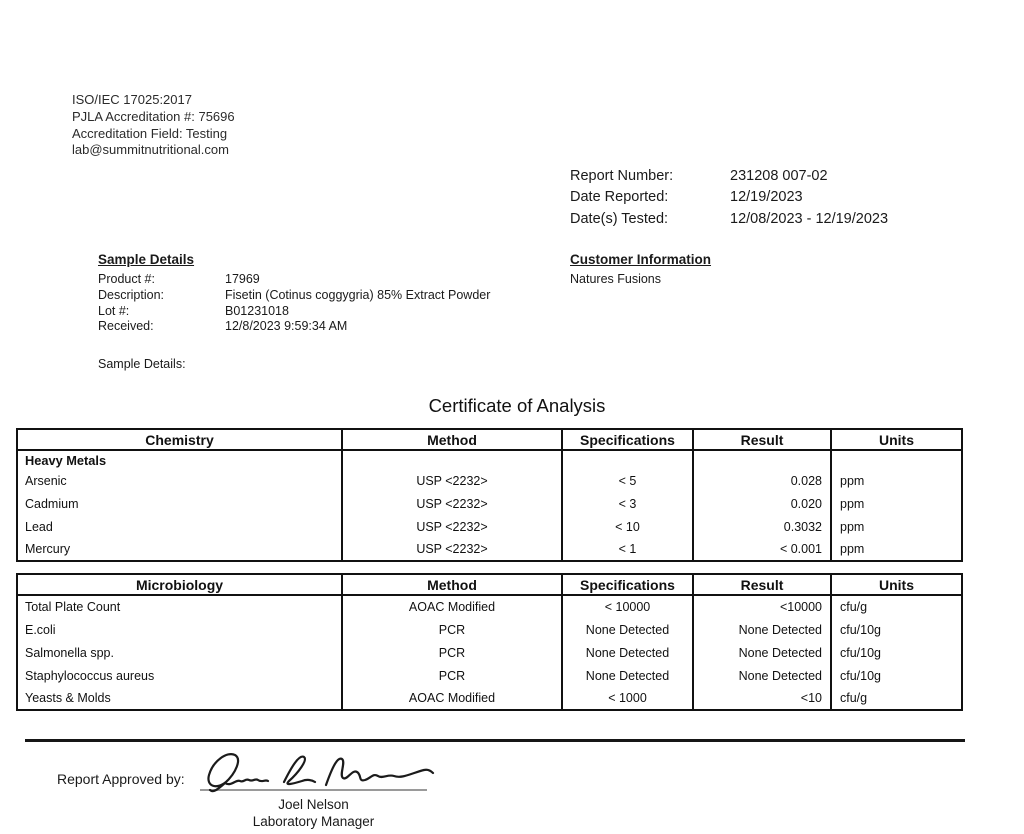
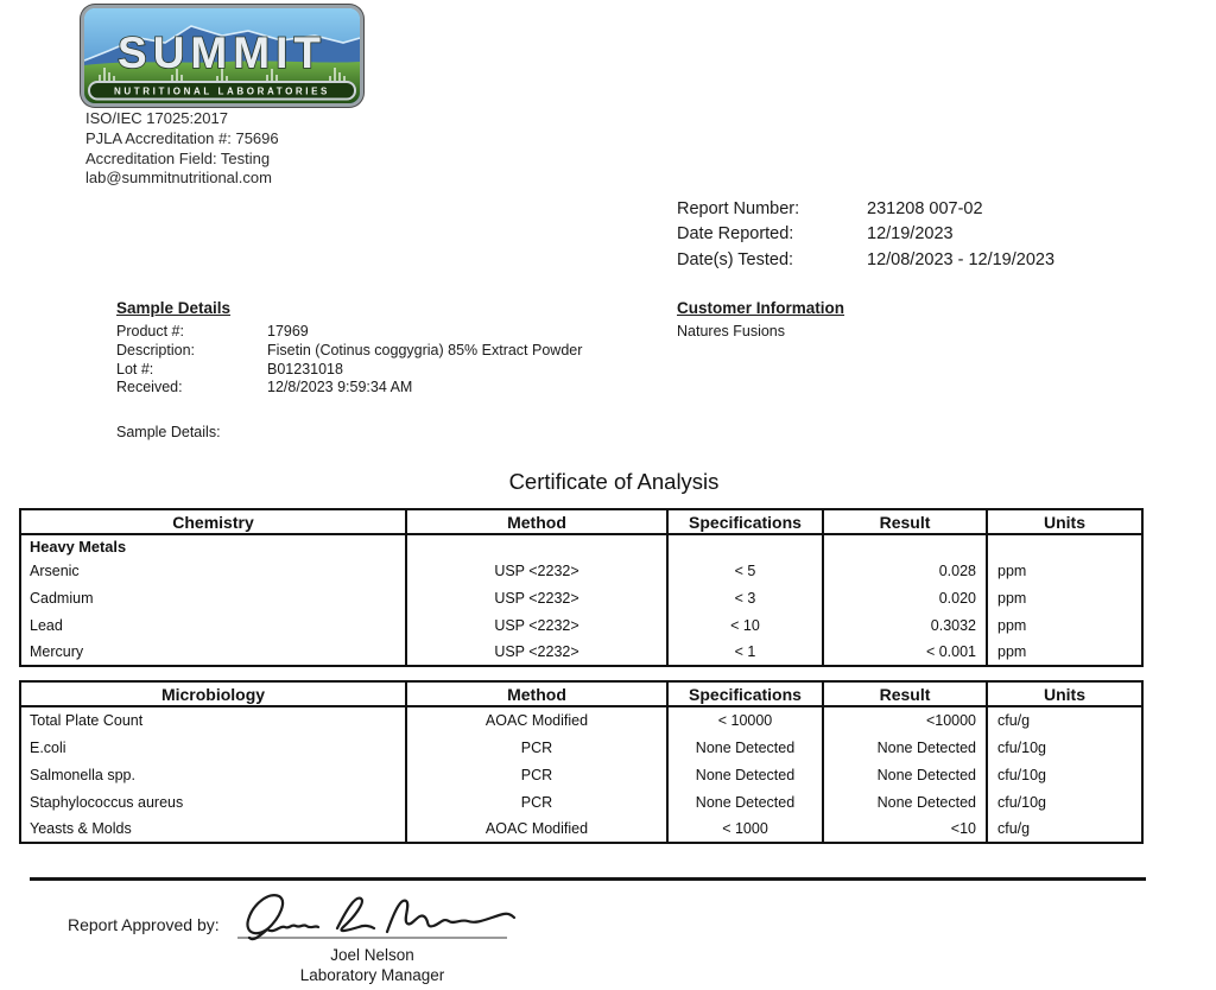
+ SUMMIT
+ NUTRITIONAL LABORATORIES
  ISO/IEC 17025:2017
  PJLA Accreditation #: 75696
  Accreditation Field: Testing
  lab@summitnutritional.com
  Report Number:
  231208 007-02
  Date Reported:
  12/19/2023
  Date(s) Tested:
  12/08/2023 - 12/19/2023
  Sample Details
  Product #:
  17969
  Description:
  Fisetin (Cotinus coggygria) 85% Extract Powder
  Lot #:
  B01231018
  Received:
  12/8/2023 9:59:34 AM
  Sample Details:
  Customer Information
  Natures Fusions
  Certificate of Analysis
  Chemistry	Method	Specifications	Result	Units
  Heavy Metals
  Arsenic	USP <2232>	< 5	0.028	ppm
  Cadmium	USP <2232>	< 3	0.020	ppm
  Lead	USP <2232>	< 10	0.3032	ppm
  Mercury	USP <2232>	< 1	< 0.001	ppm
  Microbiology	Method	Specifications	Result	Units
  Total Plate Count	AOAC Modified	< 10000	<10000	cfu/g
  E.coli	PCR	None Detected	None Detected	cfu/10g
  Salmonella spp.	PCR	None Detected	None Detected	cfu/10g
  Staphylococcus aureus	PCR	None Detected	None Detected	cfu/10g
  Yeasts & Molds	AOAC Modified	< 1000	<10	cfu/g
  Report Approved by:
  Joel Nelson
  Laboratory Manager
